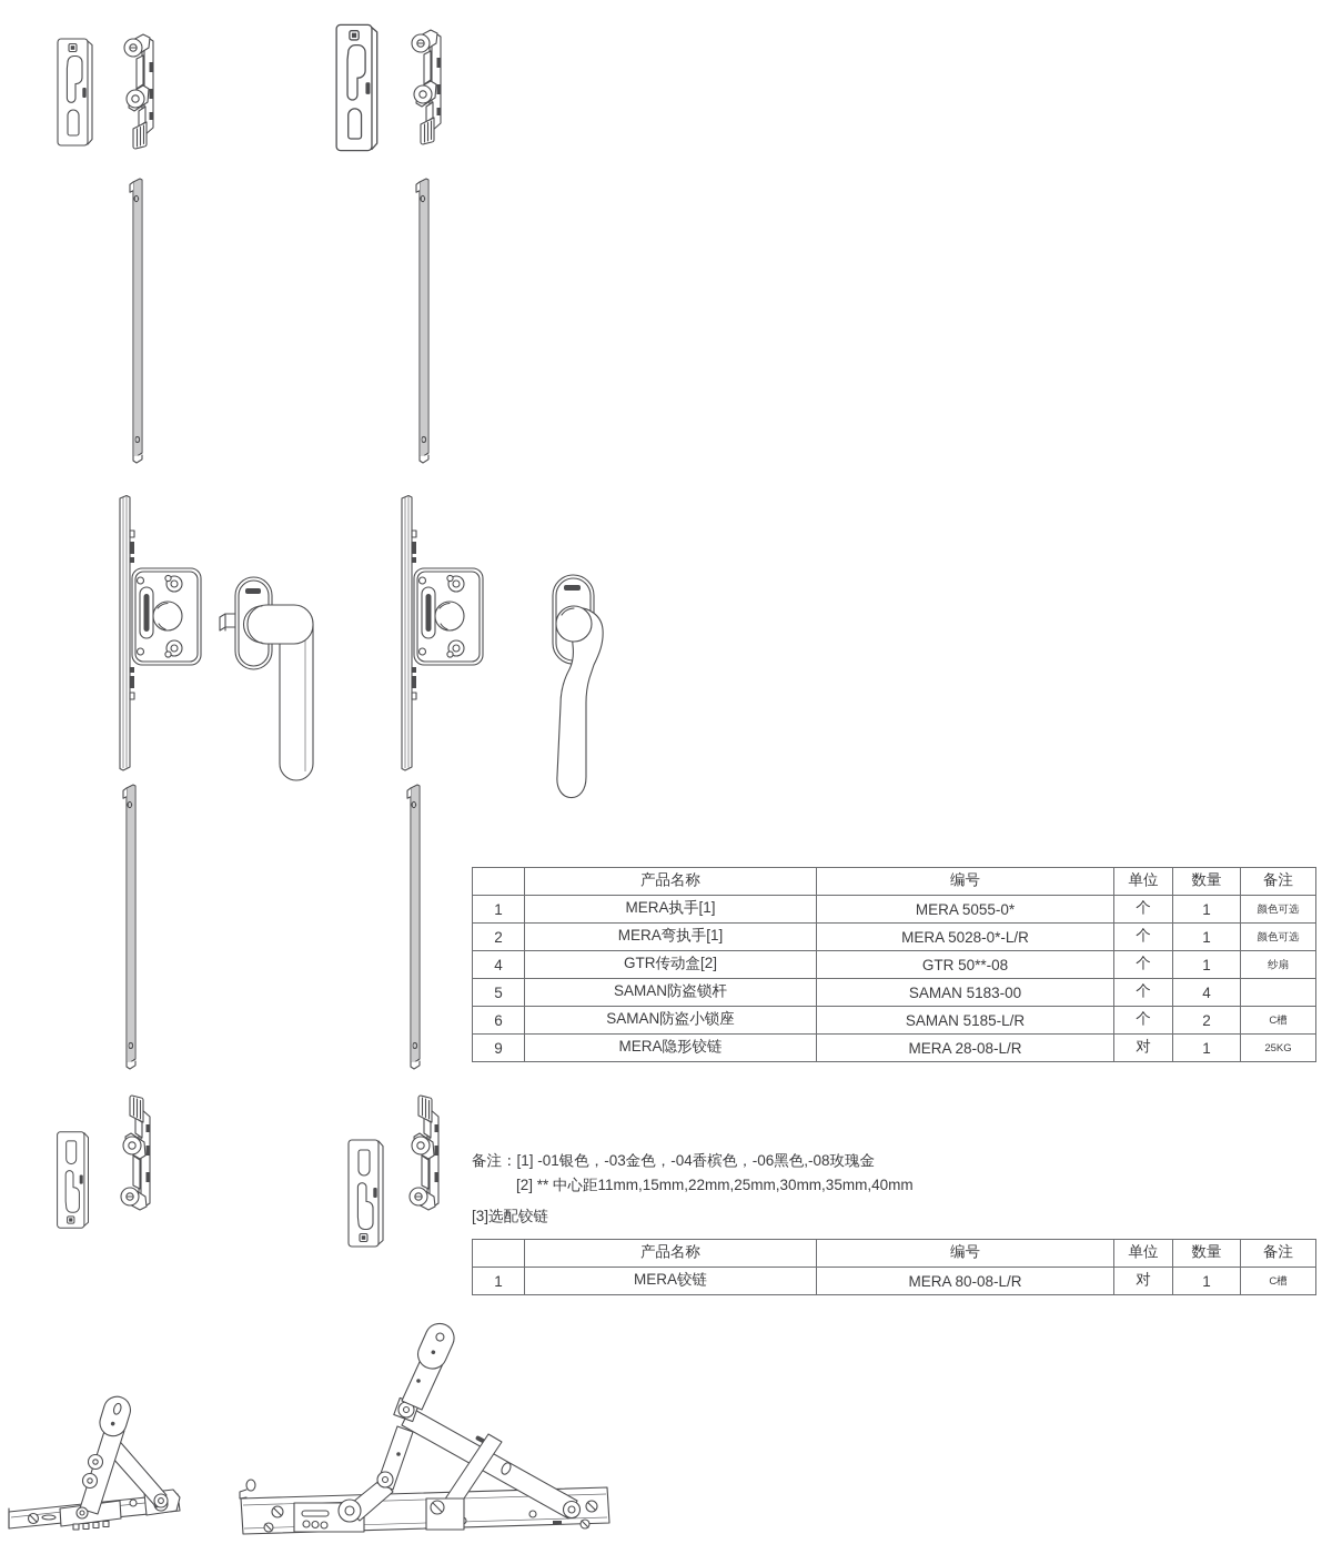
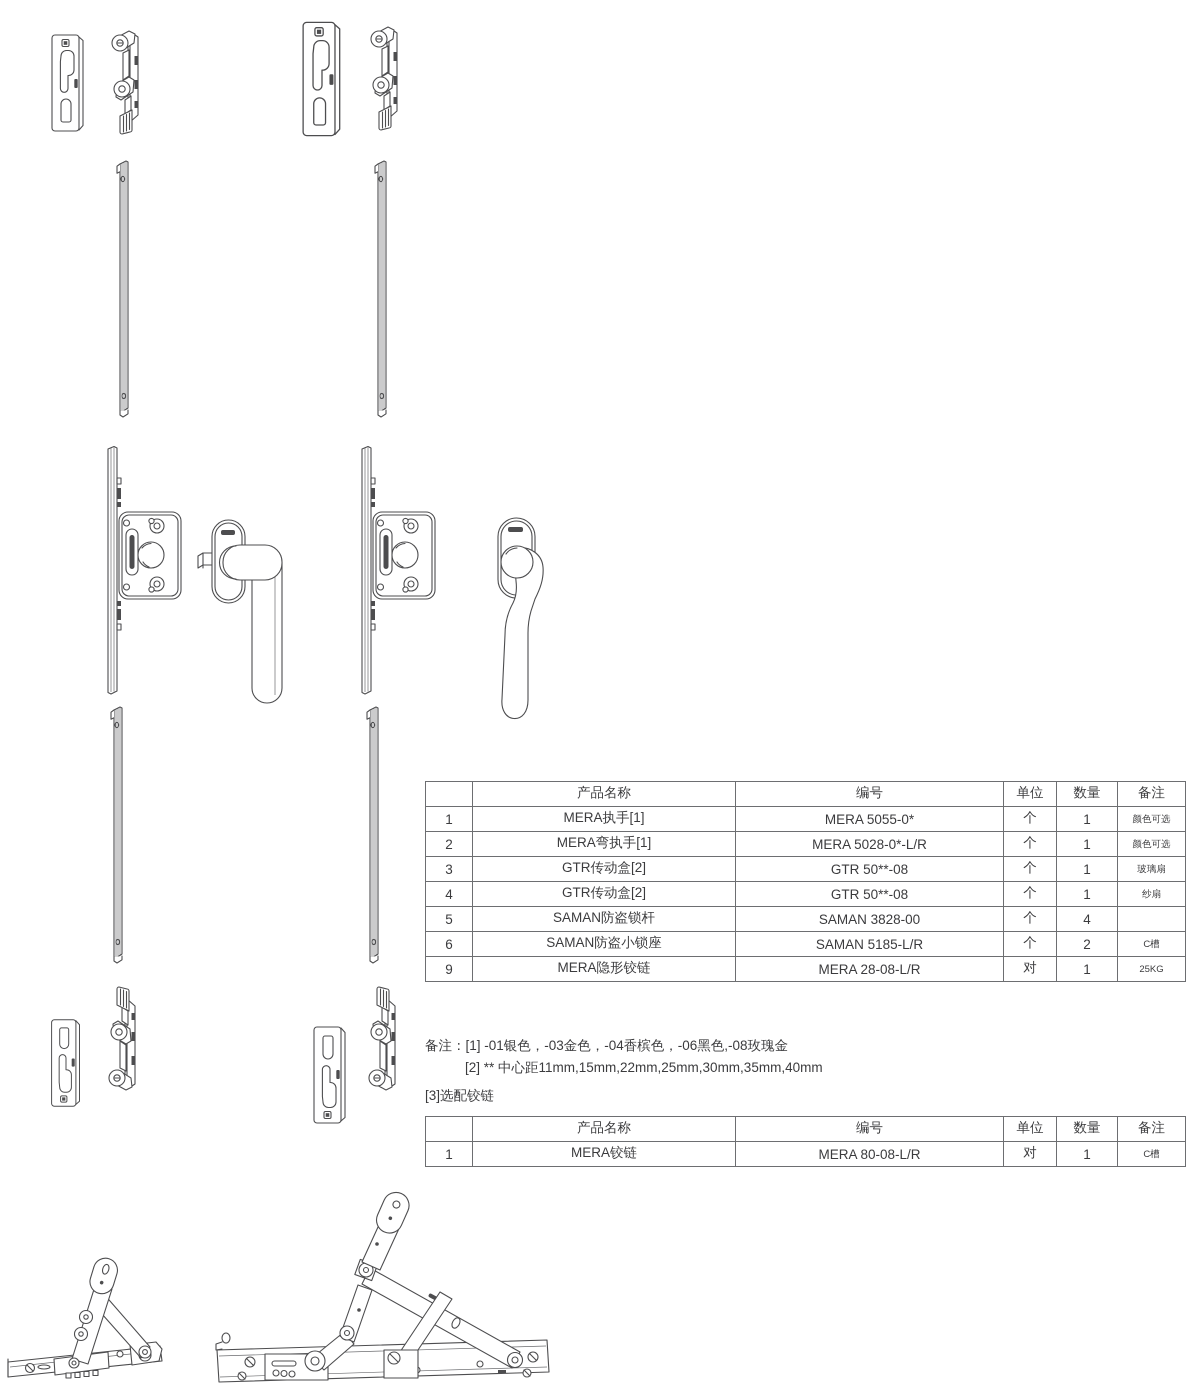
  	产品名称	编号	单位	数量	备注
  1	MERA执手[1]	MERA 5055-0*	个	1	颜色可选
  2	MERA弯执手[1]	MERA 5028-0*-L/R	个	1	颜色可选
+ 3	GTR传动盒[2]	GTR 50**-08	个	1	玻璃扇
  4	GTR传动盒[2]	GTR 50**-08	个	1	纱扇
- 5	SAMAN防盗锁杆	SAMAN 5183-00	个	4
+ 5	SAMAN防盗锁杆	SAMAN 3828-00	个	4
  6	SAMAN防盗小锁座	SAMAN 5185-L/R	个	2	C槽
  9	MERA隐形铰链	MERA 28-08-L/R	对	1	25KG
  备注：[1] -01银色，-03金色，-04香槟色，-06黑色,-08玫瑰金
  [2] ** 中心距11mm,15mm,22mm,25mm,30mm,35mm,40mm
  [3]选配铰链
  	产品名称	编号	单位	数量	备注
  1	MERA铰链	MERA 80-08-L/R	对	1	C槽
